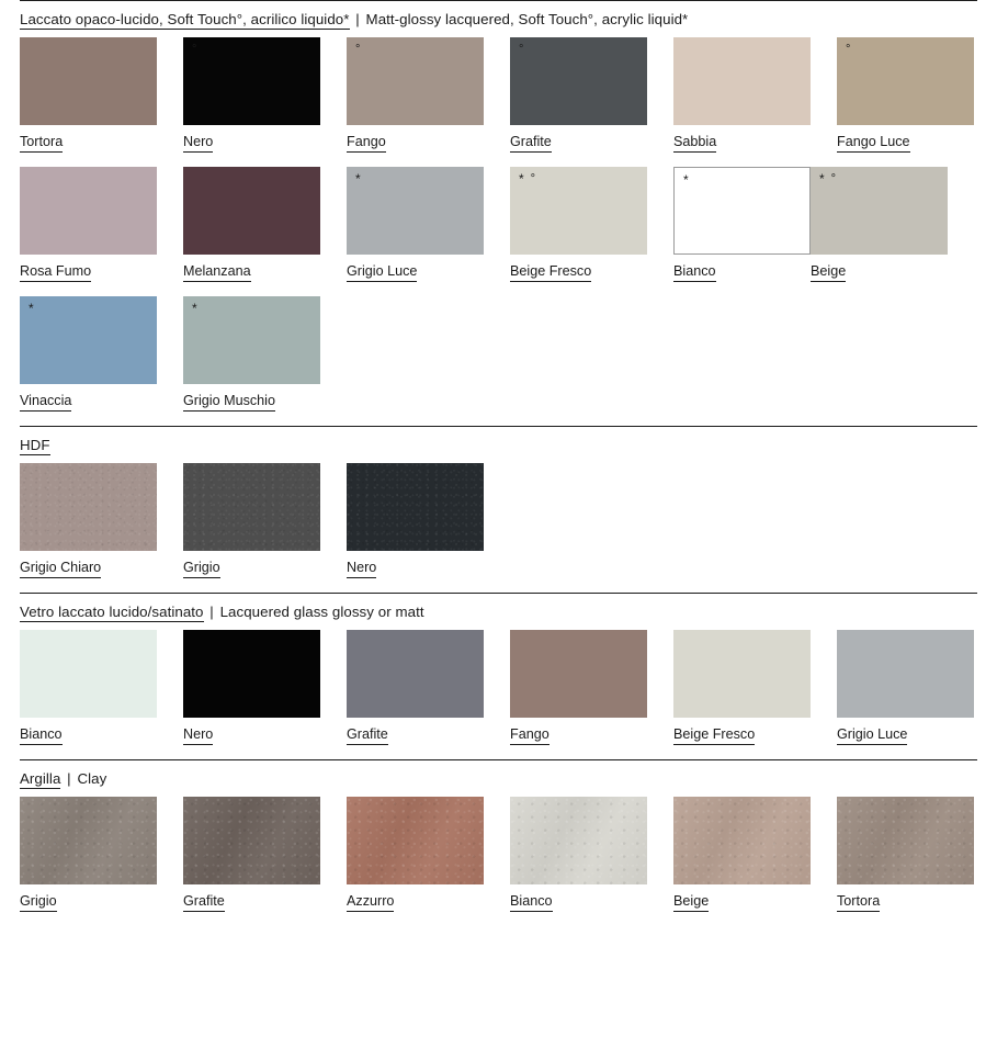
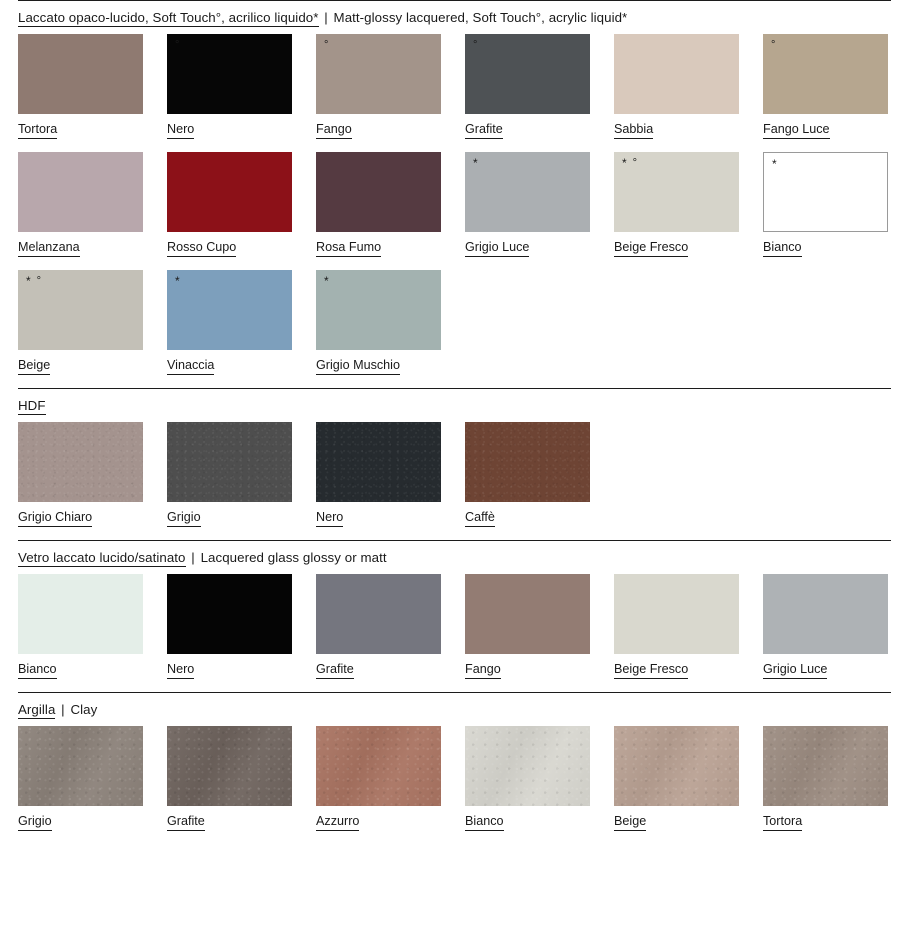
  Laccato opaco-lucido, Soft Touch°, acrilico liquido* | Matt-glossy lacquered, Soft Touch°, acrylic liquid*
  Tortora
  Nero
  °
  Fango
  °
  Grafite
  Sabbia
  °
  Fango Luce
- Rosa Fumo
+ Melanzana
+ Rosso Cupo
- Melanzana
+ Rosa Fumo
  *
  Grigio Luce
  * °
  Beige Fresco
  *
  Bianco
  * °
  Beige
  *
  Vinaccia
  *
  Grigio Muschio
  HDF
  Grigio Chiaro
  Grigio
  Nero
+ Caffè
  Vetro laccato lucido/satinato | Lacquered glass glossy or matt
  Bianco
  Nero
  Grafite
  Fango
  Beige Fresco
  Grigio Luce
  Argilla | Clay
  Grigio
  Grafite
  Azzurro
  Bianco
  Beige
  Tortora
